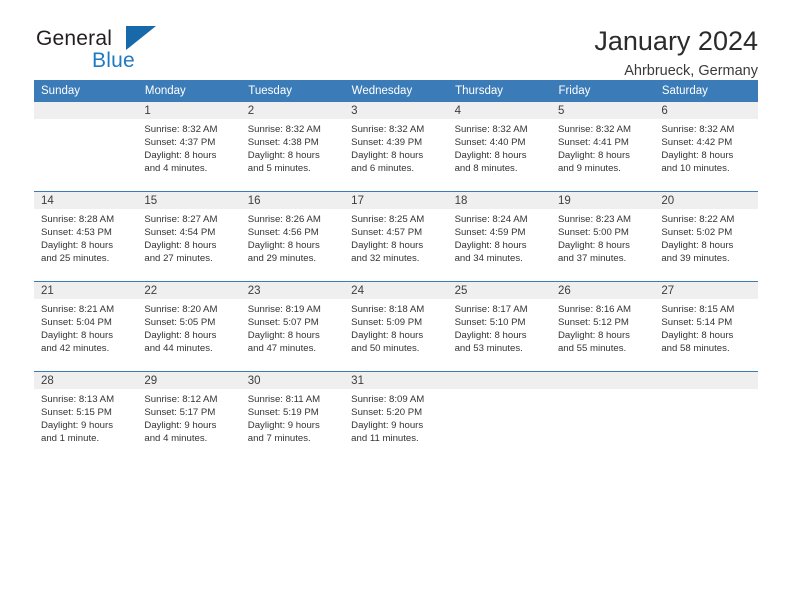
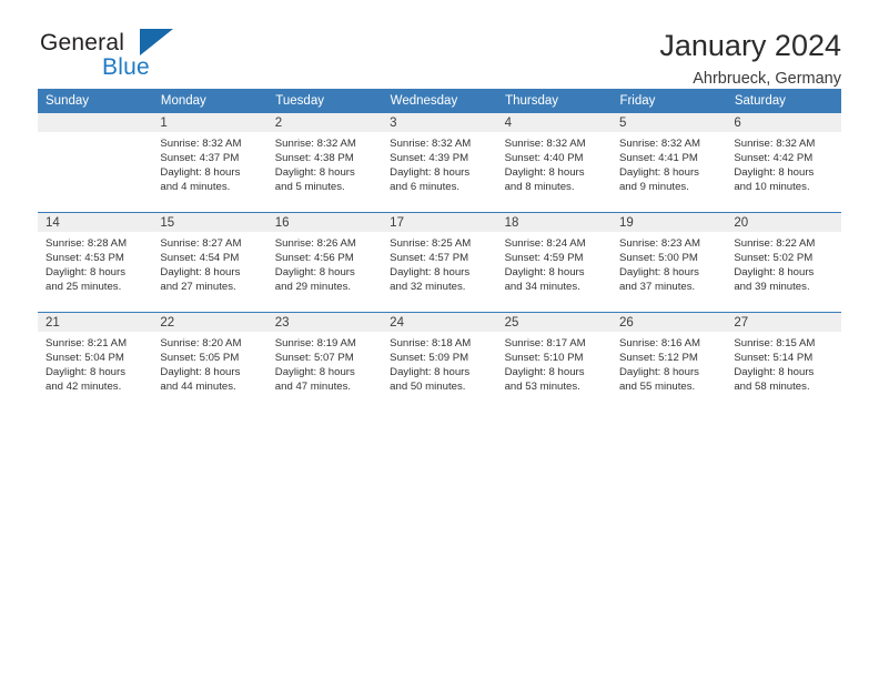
  General
  Blue
  January 2024
  Ahrbrueck, Germany
  Sunday	Monday	Tuesday	Wednesday	Thursday	Friday	Saturday
  	1Sunrise: 8:32 AMSunset: 4:37 PMDaylight: 8 hoursand 4 minutes.	2Sunrise: 8:32 AMSunset: 4:38 PMDaylight: 8 hoursand 5 minutes.	3Sunrise: 8:32 AMSunset: 4:39 PMDaylight: 8 hoursand 6 minutes.	4Sunrise: 8:32 AMSunset: 4:40 PMDaylight: 8 hoursand 8 minutes.	5Sunrise: 8:32 AMSunset: 4:41 PMDaylight: 8 hoursand 9 minutes.	6Sunrise: 8:32 AMSunset: 4:42 PMDaylight: 8 hoursand 10 minutes.
  14Sunrise: 8:28 AMSunset: 4:53 PMDaylight: 8 hoursand 25 minutes.	15Sunrise: 8:27 AMSunset: 4:54 PMDaylight: 8 hoursand 27 minutes.	16Sunrise: 8:26 AMSunset: 4:56 PMDaylight: 8 hoursand 29 minutes.	17Sunrise: 8:25 AMSunset: 4:57 PMDaylight: 8 hoursand 32 minutes.	18Sunrise: 8:24 AMSunset: 4:59 PMDaylight: 8 hoursand 34 minutes.	19Sunrise: 8:23 AMSunset: 5:00 PMDaylight: 8 hoursand 37 minutes.	20Sunrise: 8:22 AMSunset: 5:02 PMDaylight: 8 hoursand 39 minutes.
  21Sunrise: 8:21 AMSunset: 5:04 PMDaylight: 8 hoursand 42 minutes.	22Sunrise: 8:20 AMSunset: 5:05 PMDaylight: 8 hoursand 44 minutes.	23Sunrise: 8:19 AMSunset: 5:07 PMDaylight: 8 hoursand 47 minutes.	24Sunrise: 8:18 AMSunset: 5:09 PMDaylight: 8 hoursand 50 minutes.	25Sunrise: 8:17 AMSunset: 5:10 PMDaylight: 8 hoursand 53 minutes.	26Sunrise: 8:16 AMSunset: 5:12 PMDaylight: 8 hoursand 55 minutes.	27Sunrise: 8:15 AMSunset: 5:14 PMDaylight: 8 hoursand 58 minutes.
- 28Sunrise: 8:13 AMSunset: 5:15 PMDaylight: 9 hoursand 1 minute.	29Sunrise: 8:12 AMSunset: 5:17 PMDaylight: 9 hoursand 4 minutes.	30Sunrise: 8:11 AMSunset: 5:19 PMDaylight: 9 hoursand 7 minutes.	31Sunrise: 8:09 AMSunset: 5:20 PMDaylight: 9 hoursand 11 minutes.
